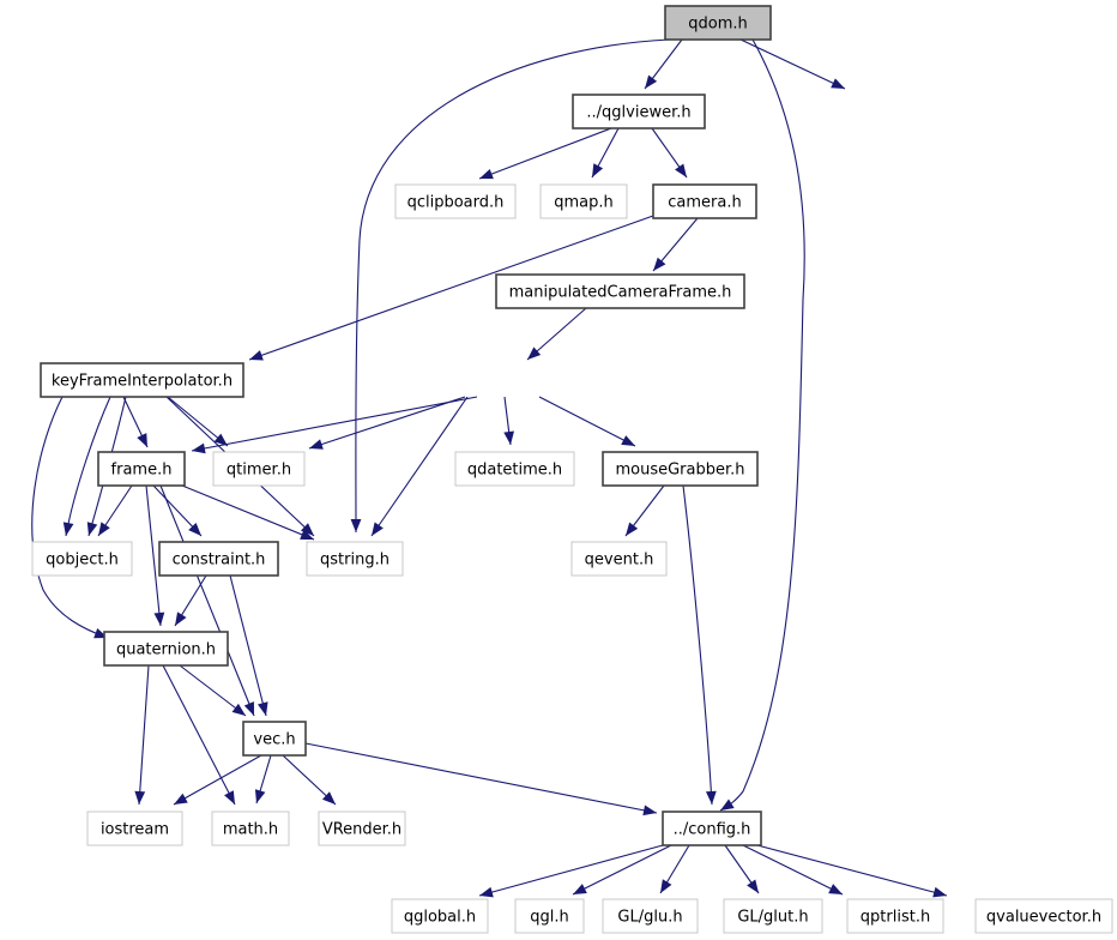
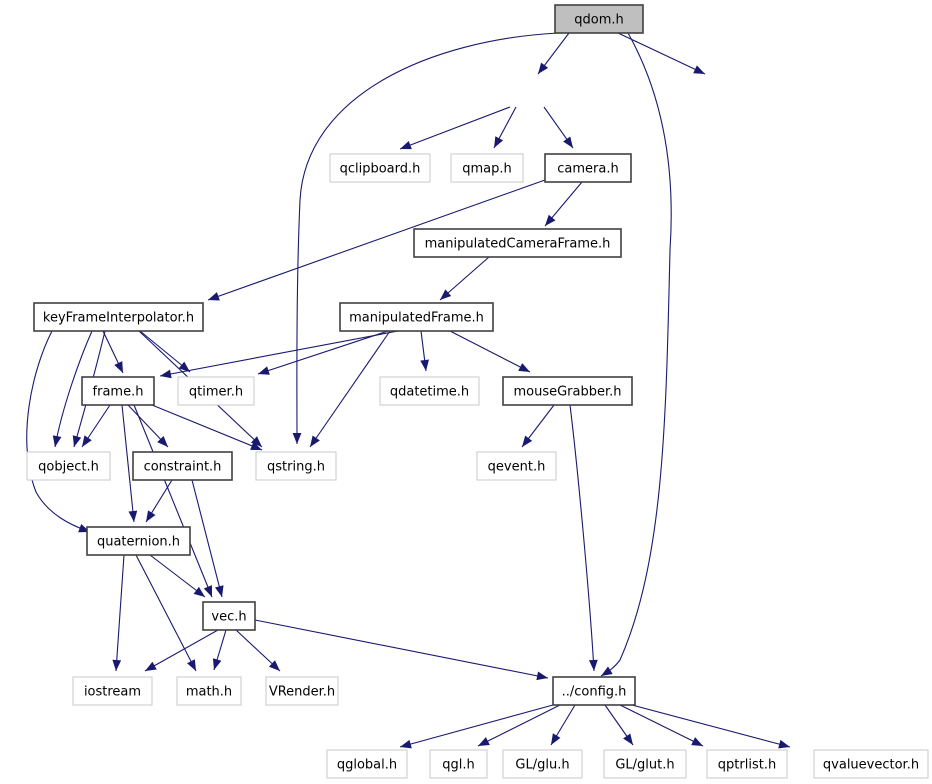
  qdom.h
- ../qglviewer.h
  qclipboard.h
  qmap.h
  camera.h
  manipulatedCameraFrame.h
  keyFrameInterpolator.h
+ manipulatedFrame.h
  frame.h
  qtimer.h
  qdatetime.h
  mouseGrabber.h
  qobject.h
  constraint.h
  qstring.h
  qevent.h
  quaternion.h
  vec.h
  iostream
  math.h
  VRender.h
  ../config.h
  qglobal.h
  qgl.h
  GL/glu.h
  GL/glut.h
  qptrlist.h
  qvaluevector.h
